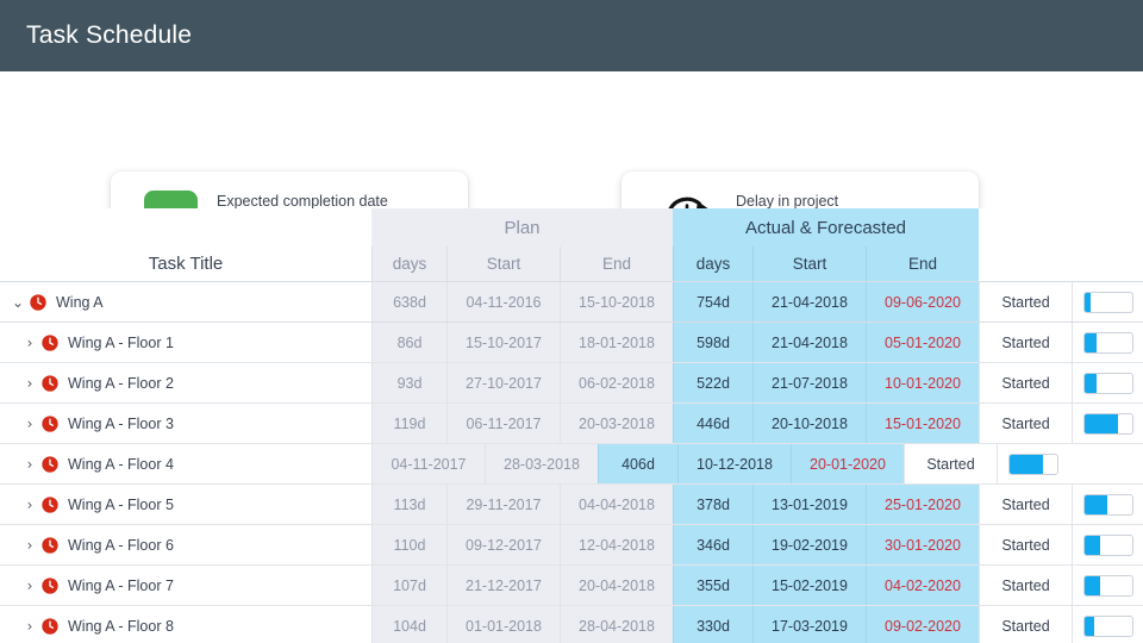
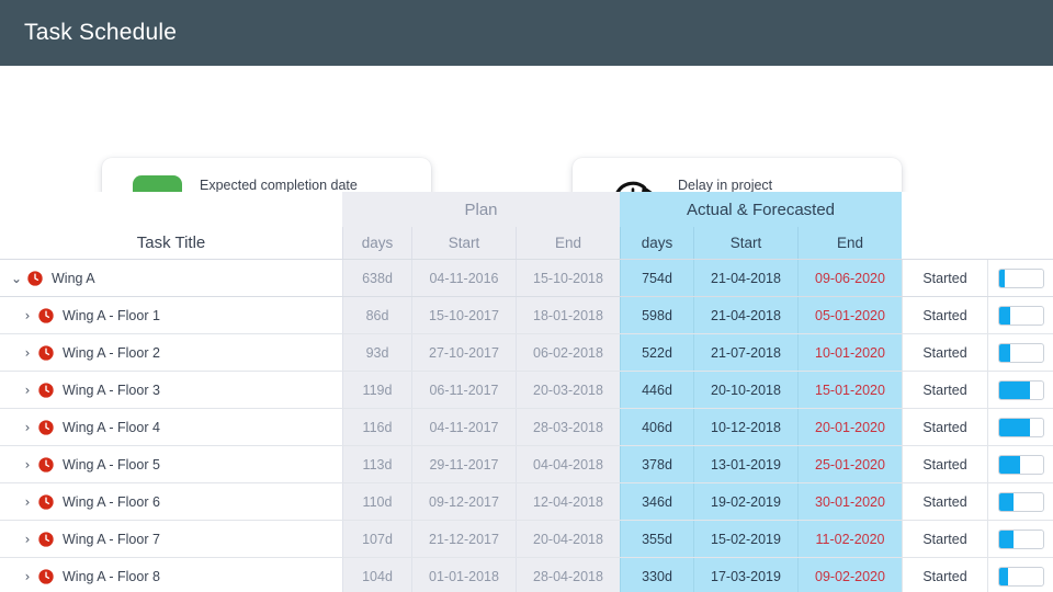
  Task Schedule
  Expected completion date
  Delay in project
  Plan
  Actual & Forecasted
  Task Title
  days
  Start
  End
  days
  Start
  End
  ⌄
  Wing A
  638d
  04-11-2016
  15-10-2018
  754d
  21-04-2018
  09-06-2020
  Started
  ›
  Wing A - Floor 1
  86d
  15-10-2017
  18-01-2018
  598d
  21-04-2018
  05-01-2020
  Started
  ›
  Wing A - Floor 2
  93d
  27-10-2017
  06-02-2018
  522d
  21-07-2018
  10-01-2020
  Started
  ›
  Wing A - Floor 3
  119d
  06-11-2017
  20-03-2018
  446d
  20-10-2018
  15-01-2020
  Started
  ›
  Wing A - Floor 4
+ 116d
  04-11-2017
  28-03-2018
  406d
  10-12-2018
  20-01-2020
  Started
  ›
  Wing A - Floor 5
  113d
  29-11-2017
  04-04-2018
  378d
  13-01-2019
  25-01-2020
  Started
  ›
  Wing A - Floor 6
  110d
  09-12-2017
  12-04-2018
  346d
  19-02-2019
  30-01-2020
  Started
  ›
  Wing A - Floor 7
  107d
  21-12-2017
  20-04-2018
  355d
  15-02-2019
- 04-02-2020
+ 11-02-2020
  Started
  ›
  Wing A - Floor 8
  104d
  01-01-2018
  28-04-2018
  330d
  17-03-2019
  09-02-2020
  Started
